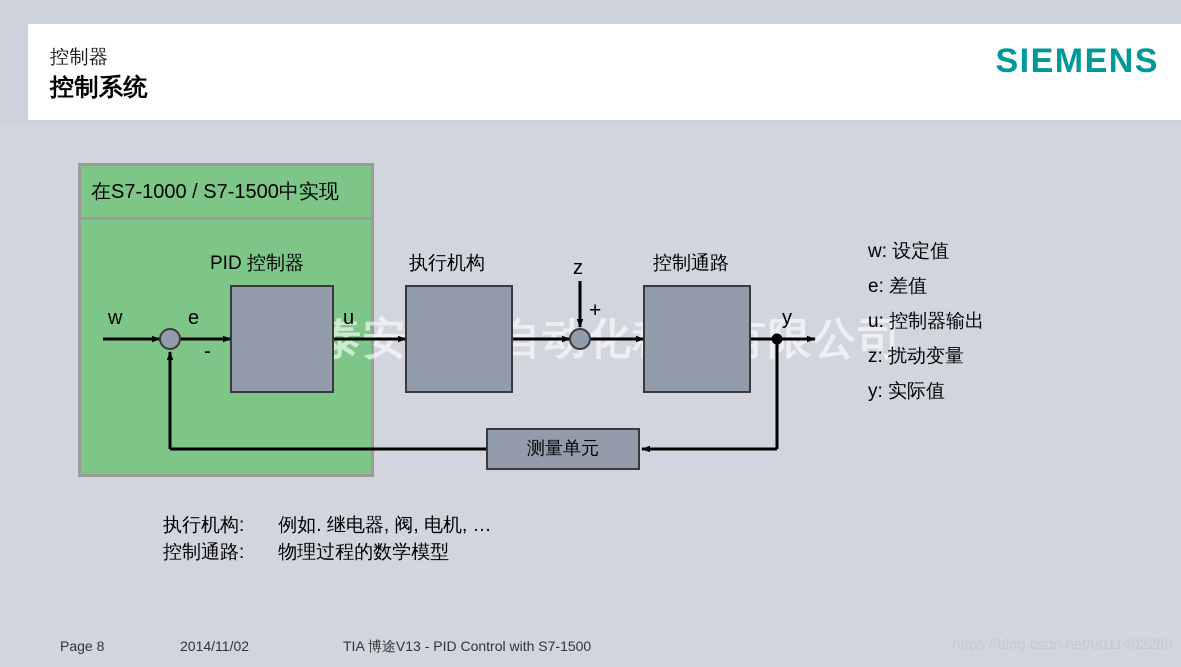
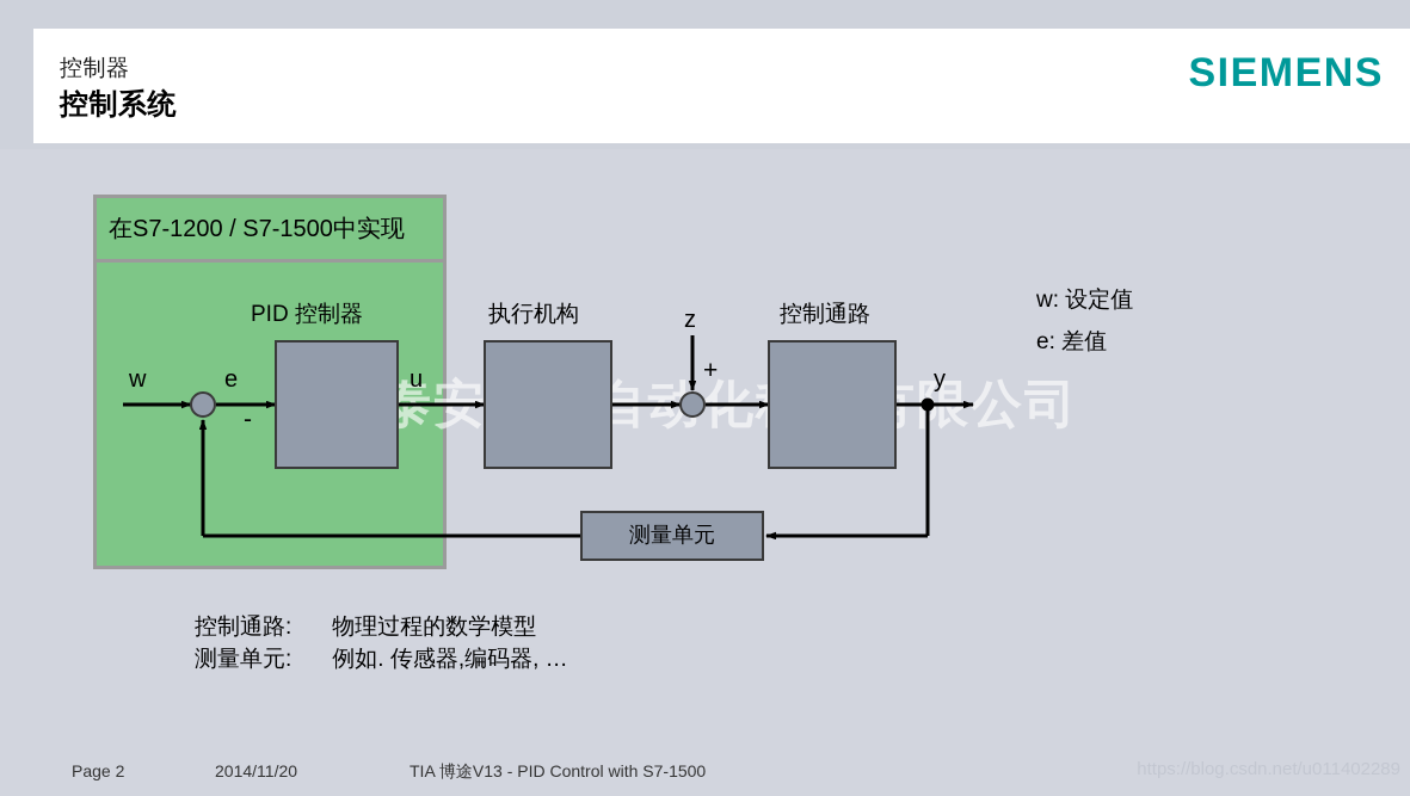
  控制器
  控制系统
  SIEMENS
- 在S7-1000 / S7-1500中实现
+ 在S7-1200 / S7-1500中实现
  测量单元
  PID 控制器
  执行机构
  控制通路
  w
  e
  u
  z
  y
  -
  +
  w: 设定值
  e: 差值
- u: 控制器输出
- z: 扰动变量
- y: 实际值
- 执行机构: 例如. 继电器, 阀, 电机, …
  控制通路: 物理过程的数学模型
+ 测量单元: 例如. 传感器,编码器, …
- Page 8
+ Page 2
- 2014/11/02
+ 2014/11/20
  TIA 博途V13 - PID Control with S7-1500
